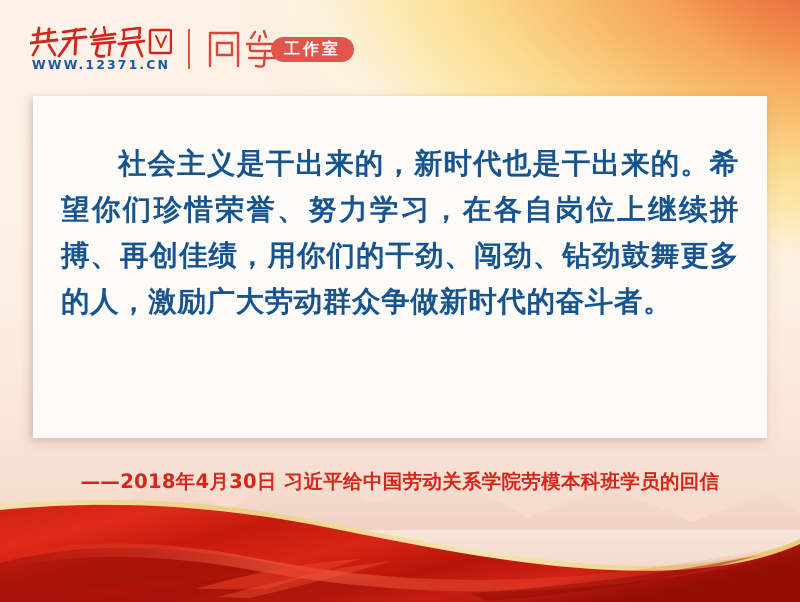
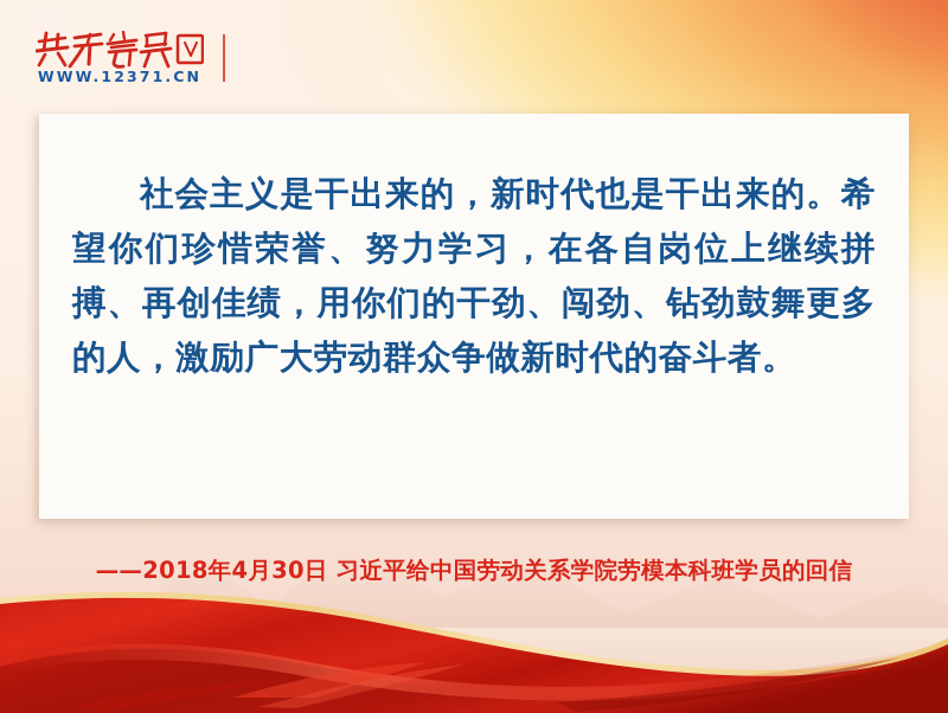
  WWW.12371.CN
- 工作室
  社会主义是干出来的，新时代也是干出来的。希望你们珍惜荣誉、努力学习，在各自岗位上继续拼搏、再创佳绩，用你们的干劲、闯劲、钻劲鼓舞更多的人，激励广大劳动群众争做新时代的奋斗者。
  ——2018年4月30日 习近平给中国劳动关系学院劳模本科班学员的回信
